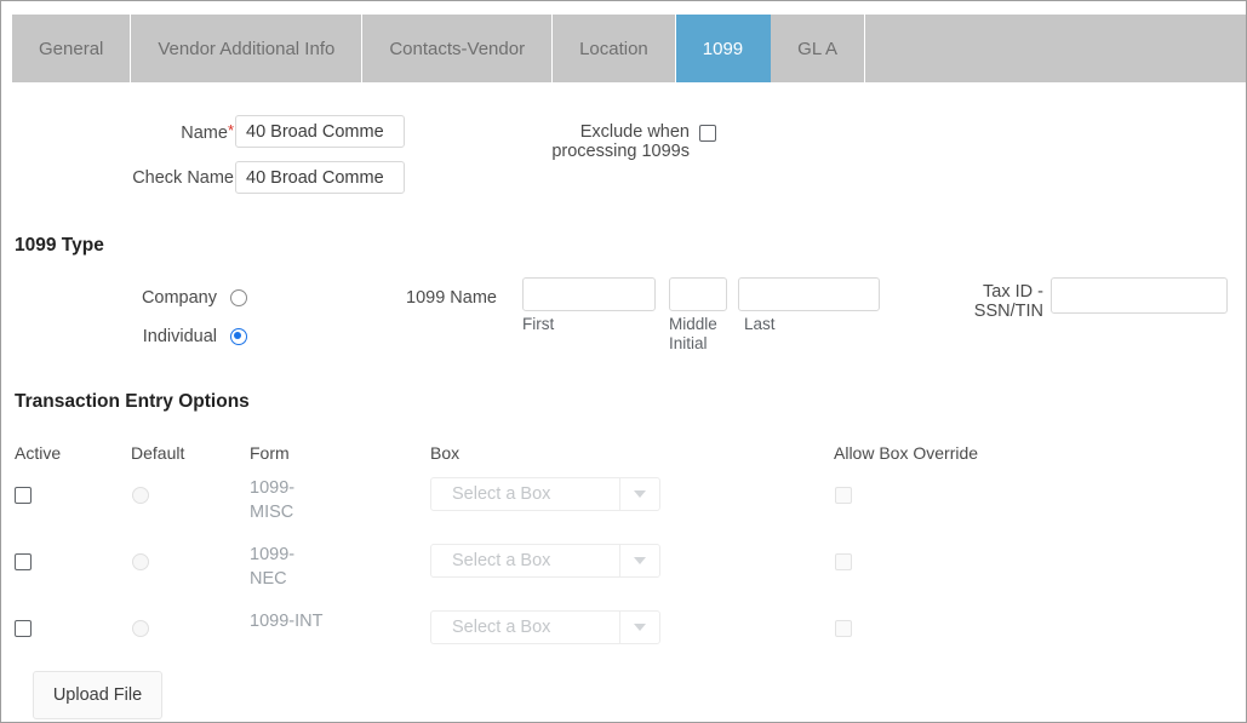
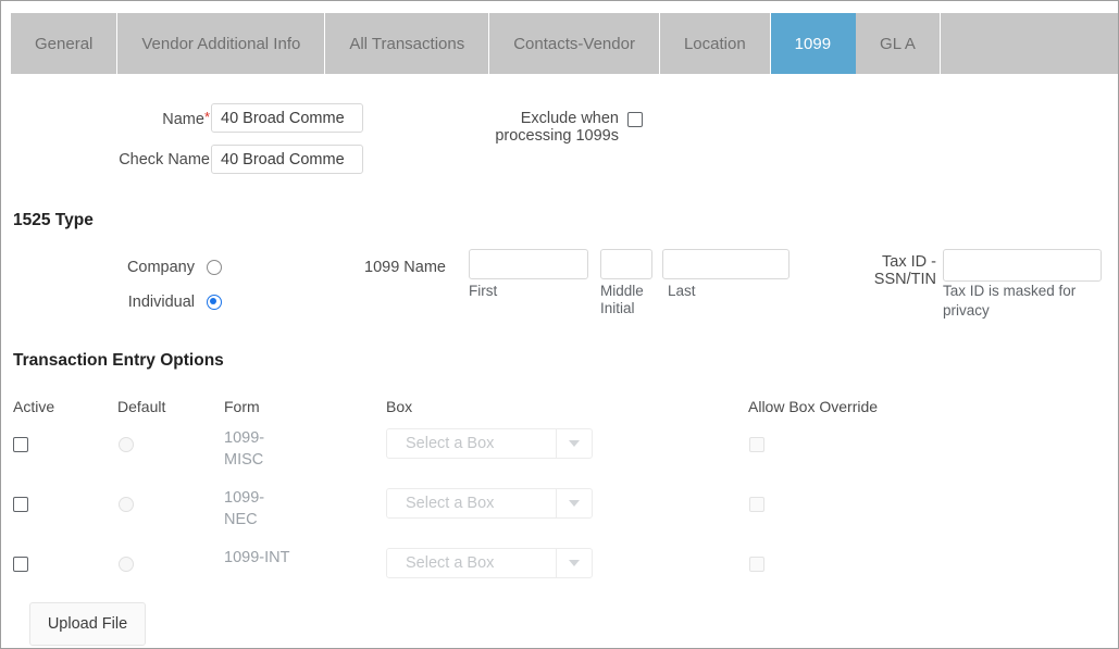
  General
  Vendor Additional Info
+ All Transactions
  Contacts-Vendor
  Location
  1099
  GL A
  Name*
  40 Broad Comme
  Check Name
  40 Broad Comme
  Exclude when
  processing 1099s
- 1099 Type
+ 1525 Type
  Company
  Individual
  1099 Name
  First
  Middle
  Initial
  Last
  Tax ID -
  SSN/TIN
+ Tax ID is masked for
+ privacy
  Transaction Entry Options
  Active
  Default
  Form
  Box
  Allow Box Override
  1099-
  MISC
  Select a Box
  1099-
  NEC
  Select a Box
  1099-INT
  Select a Box
  Upload File
